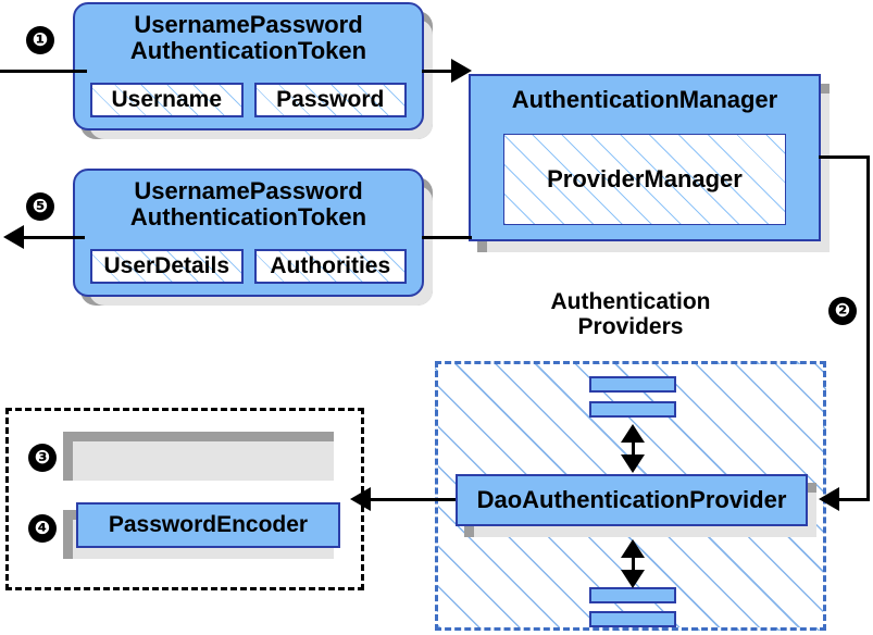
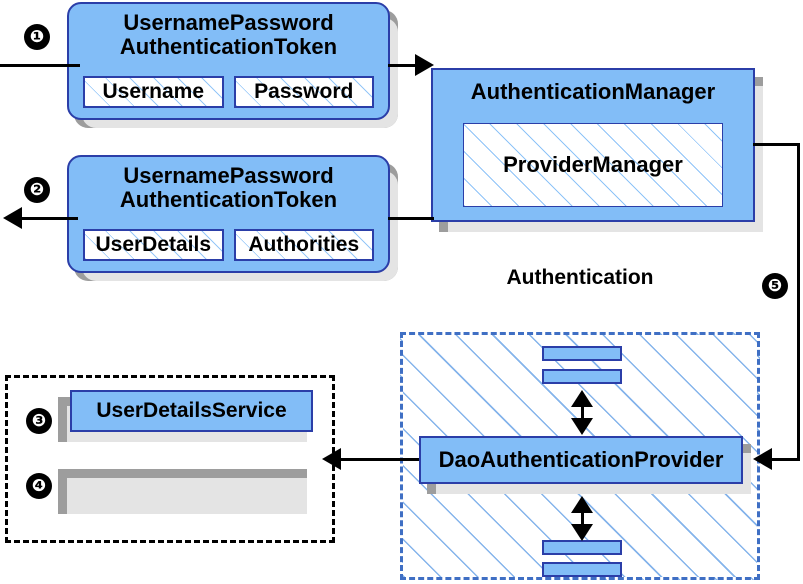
  ❶
  UsernamePassword
  AuthenticationToken
  Username
  Password
  AuthenticationManager
  ProviderManager
- ❺
+ ❷
  UsernamePassword
  AuthenticationToken
  UserDetails
  Authorities
  Authentication
- Providers
- ❷
+ ❺
  DaoAuthenticationProvider
  ❸
+ UserDetailsService
  ❹
- PasswordEncoder
